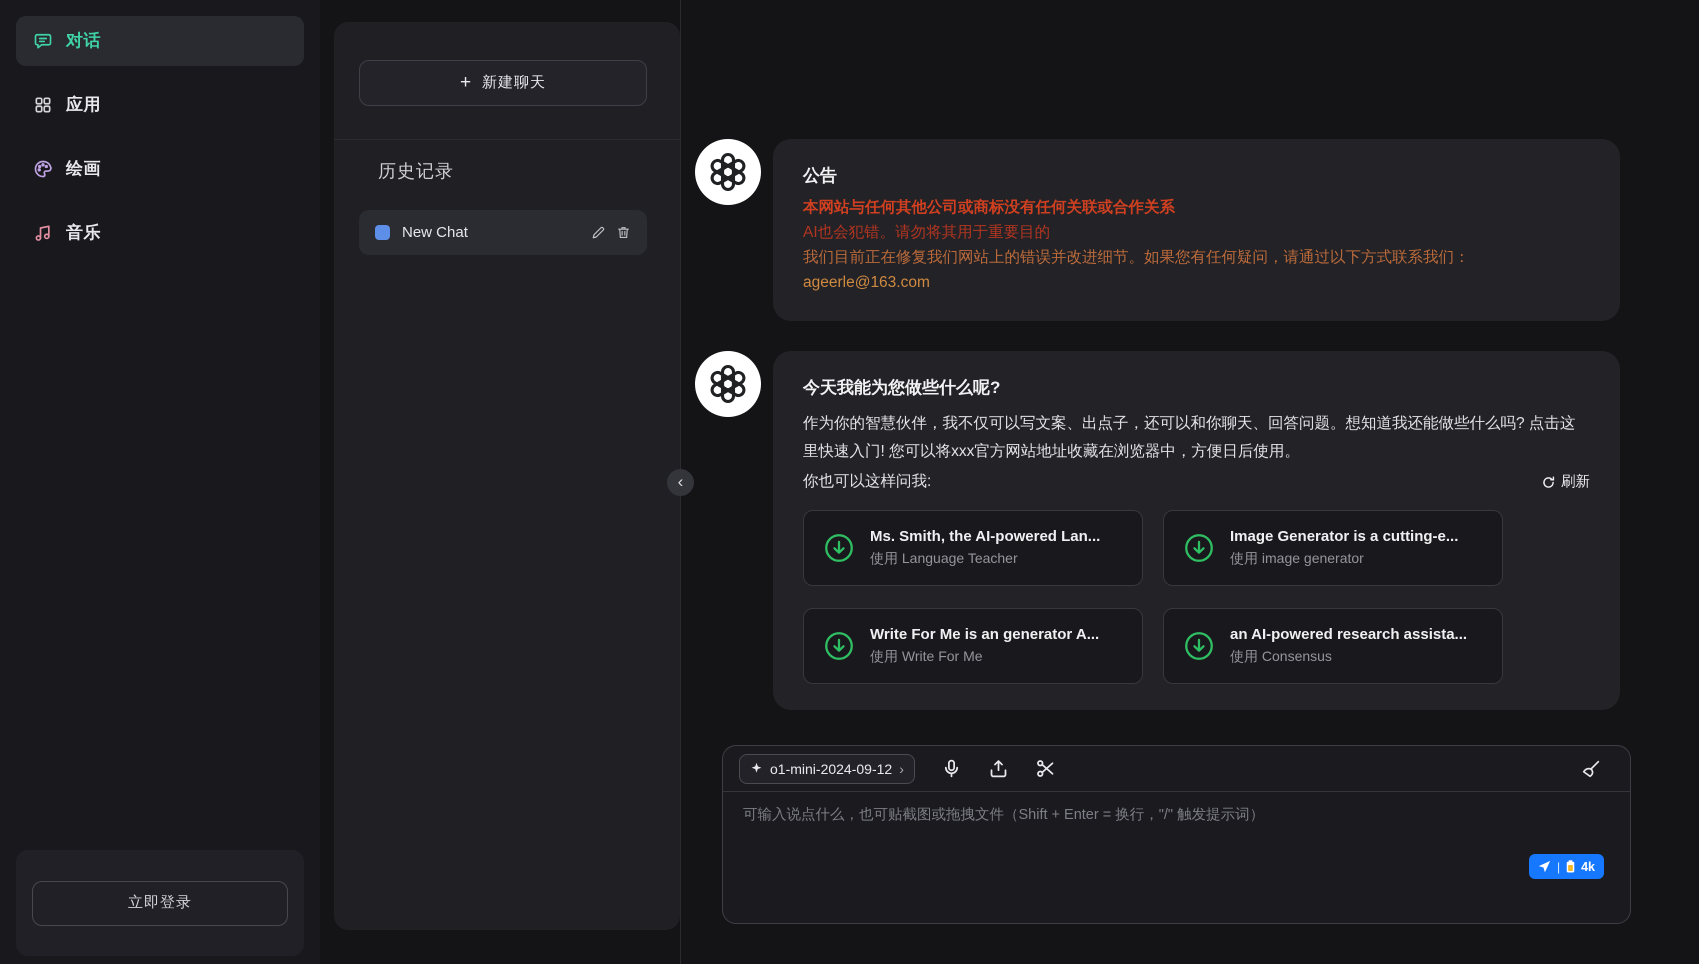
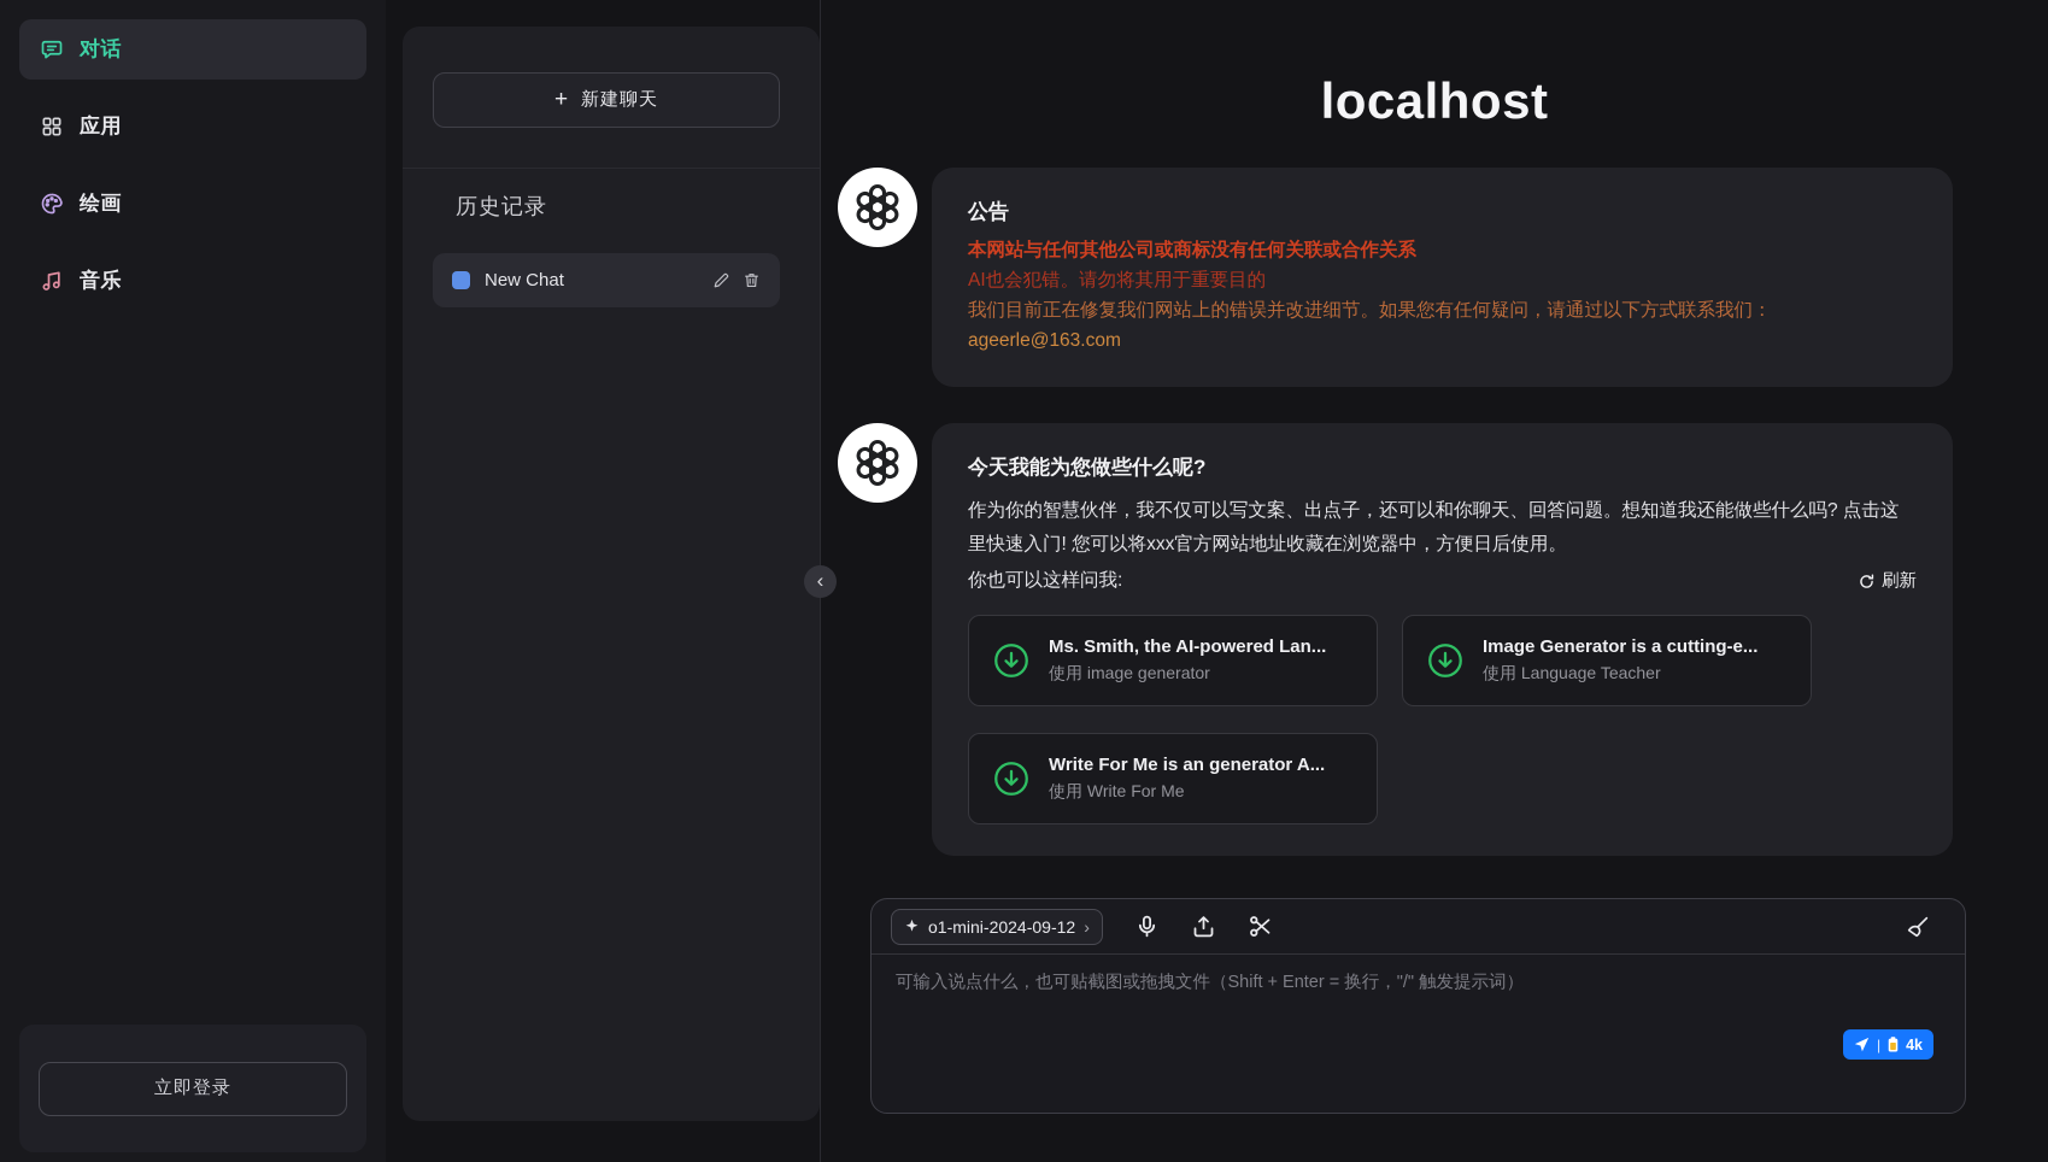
  对话
  应用
  绘画
  音乐
  立即登录
  +
  新建聊天
  历史记录
  New Chat
  ‹
+ localhost
  公告
  本网站与任何其他公司或商标没有任何关联或合作关系
  AI也会犯错。请勿将其用于重要目的
  我们目前正在修复我们网站上的错误并改进细节。如果您有任何疑问，请通过以下方式联系我们：
  ageerle@163.com
  今天我能为您做些什么呢?
  作为你的智慧伙伴，我不仅可以写文案、出点子，还可以和你聊天、回答问题。想知道我还能做些什么吗? 点击这里快速入门! 您可以将xxx官方网站地址收藏在浏览器中，方便日后使用。
  你也可以这样问我:
  刷新
  Ms. Smith, the AI-powered Lan...
- 使用 Language Teacher
+ 使用 image generator
  Image Generator is a cutting-e...
- 使用 image generator
+ 使用 Language Teacher
  Write For Me is an generator A...
  使用 Write For Me
- an AI-powered research assista...
- 使用 Consensus
  o1-mini-2024-09-12
  ›
  可输入说点什么，也可贴截图或拖拽文件（Shift + Enter = 换行，"/" 触发提示词）
  |
  4k
